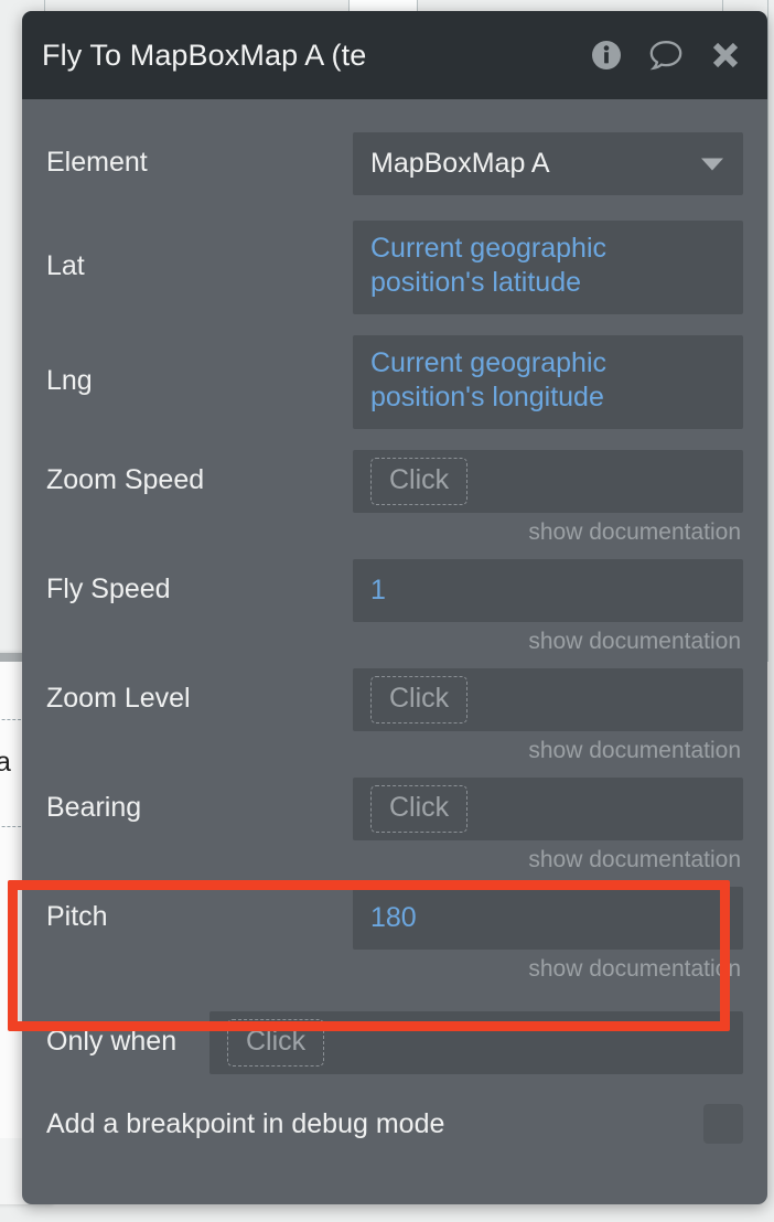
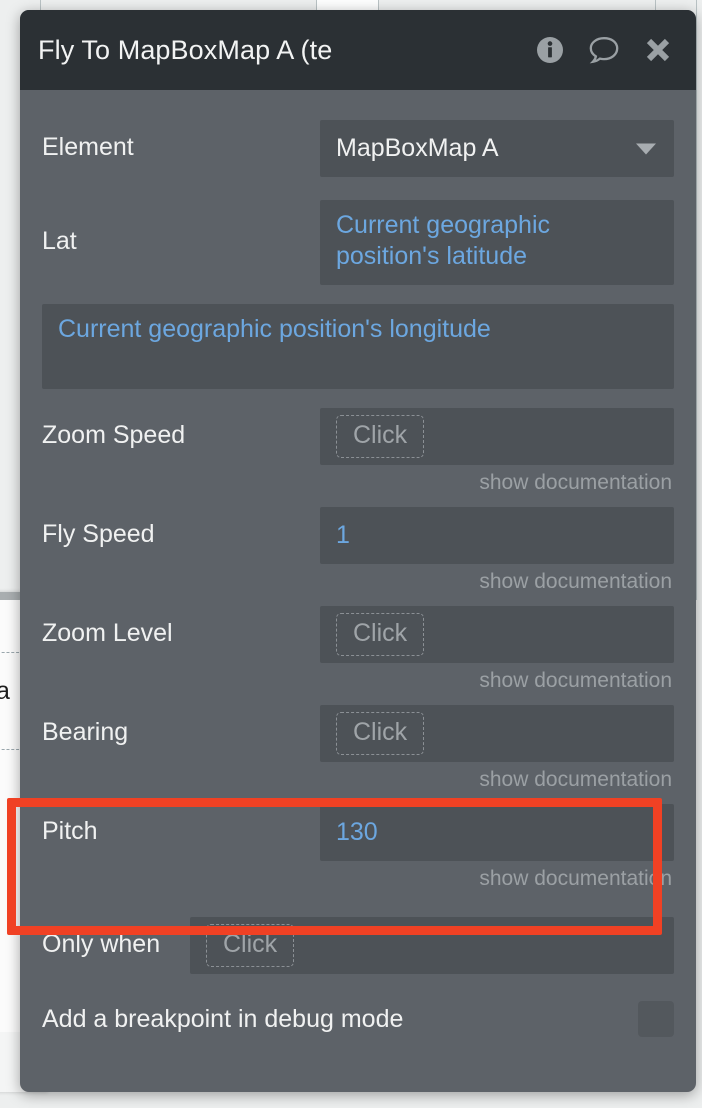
  a
  Fly To MapBoxMap A (te
  Element
  MapBoxMap A
  Lat
  Current geographic position's latitude
- Lng
  Current geographic position's longitude
  Zoom Speed
  Click
  show documentation
  Fly Speed
  1
  show documentation
  Zoom Level
  Click
  show documentation
  Bearing
  Click
  show documentation
  Pitch
- 180
+ 130
  show documentation
  Only when
  Click
  Add a breakpoint in debug mode
